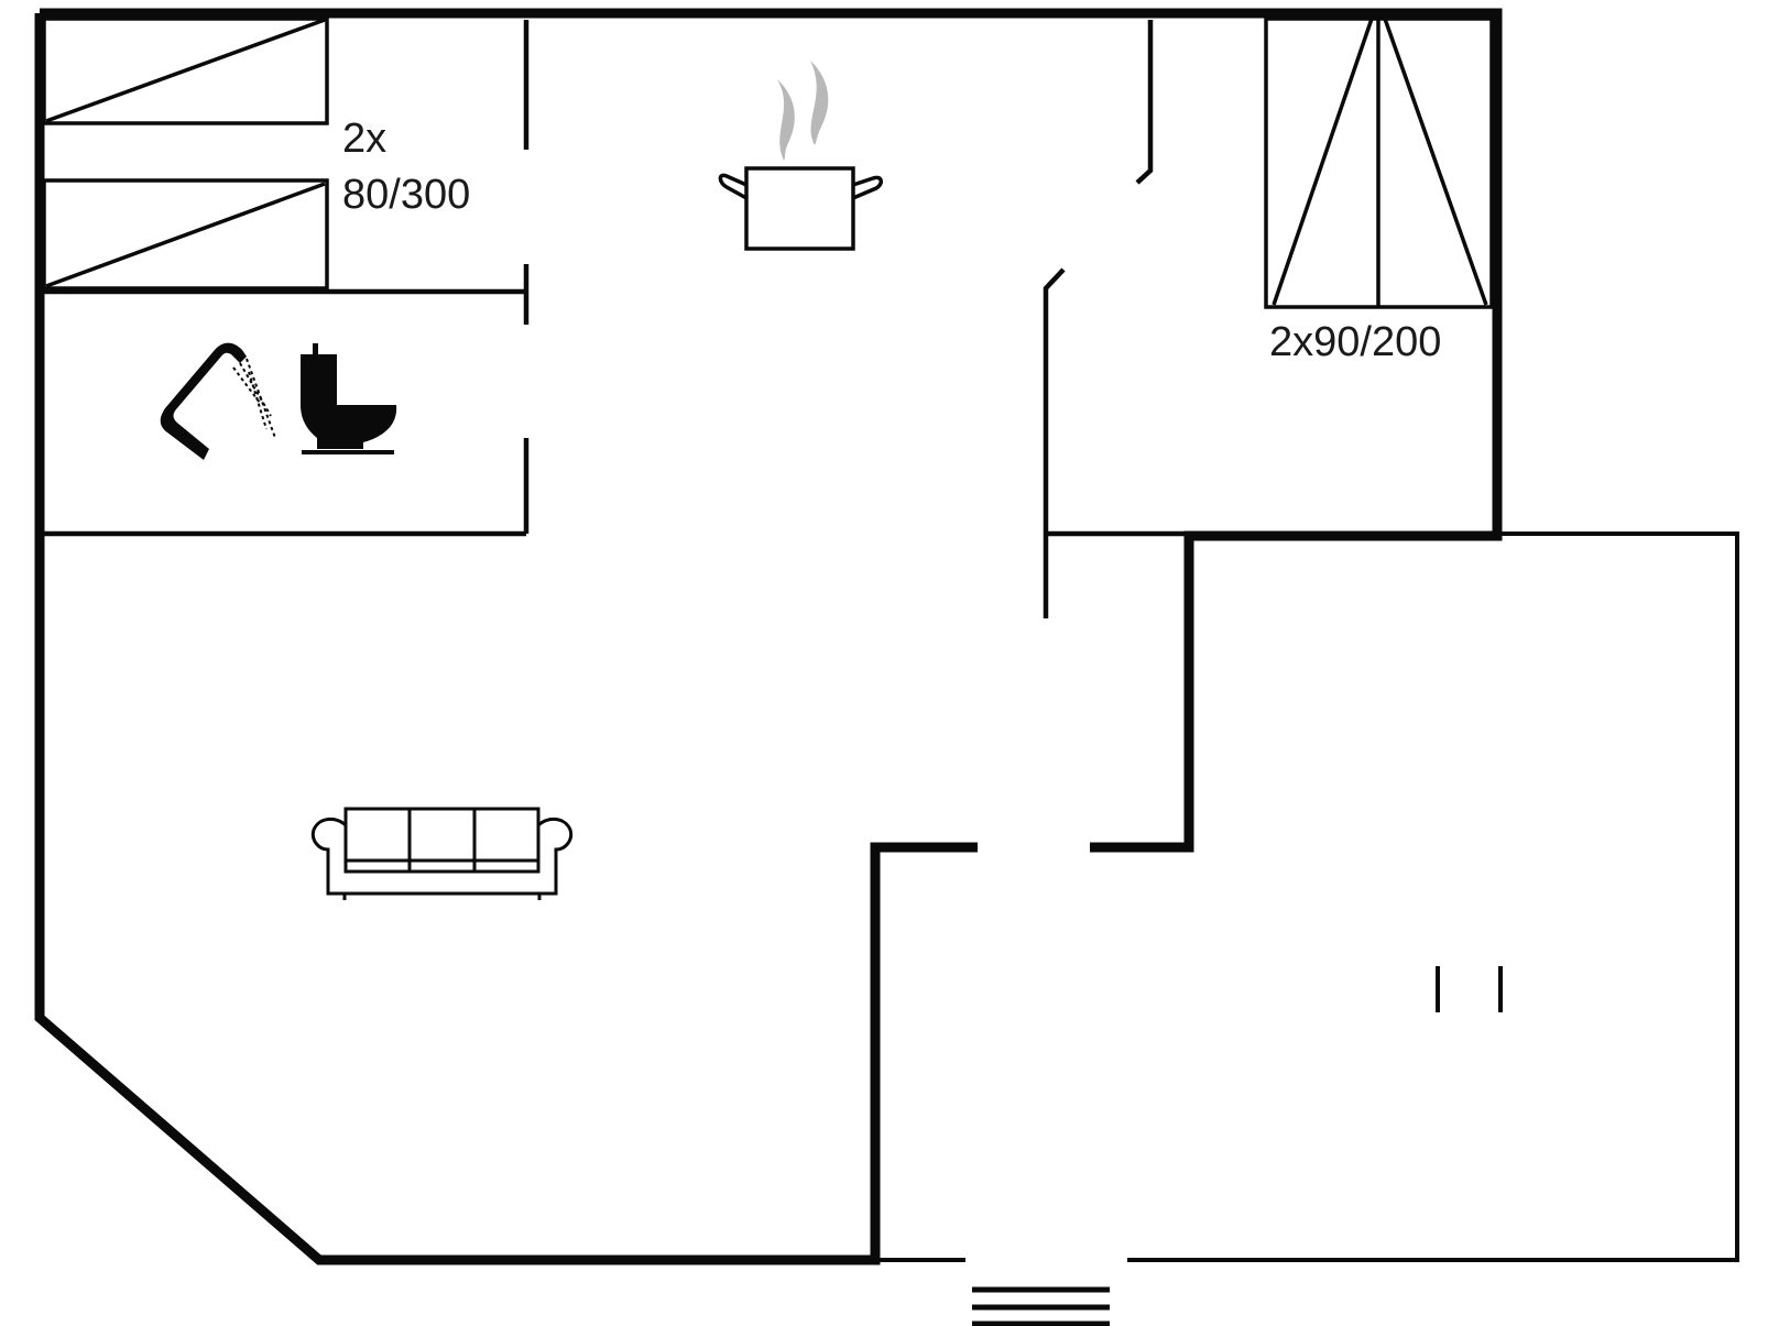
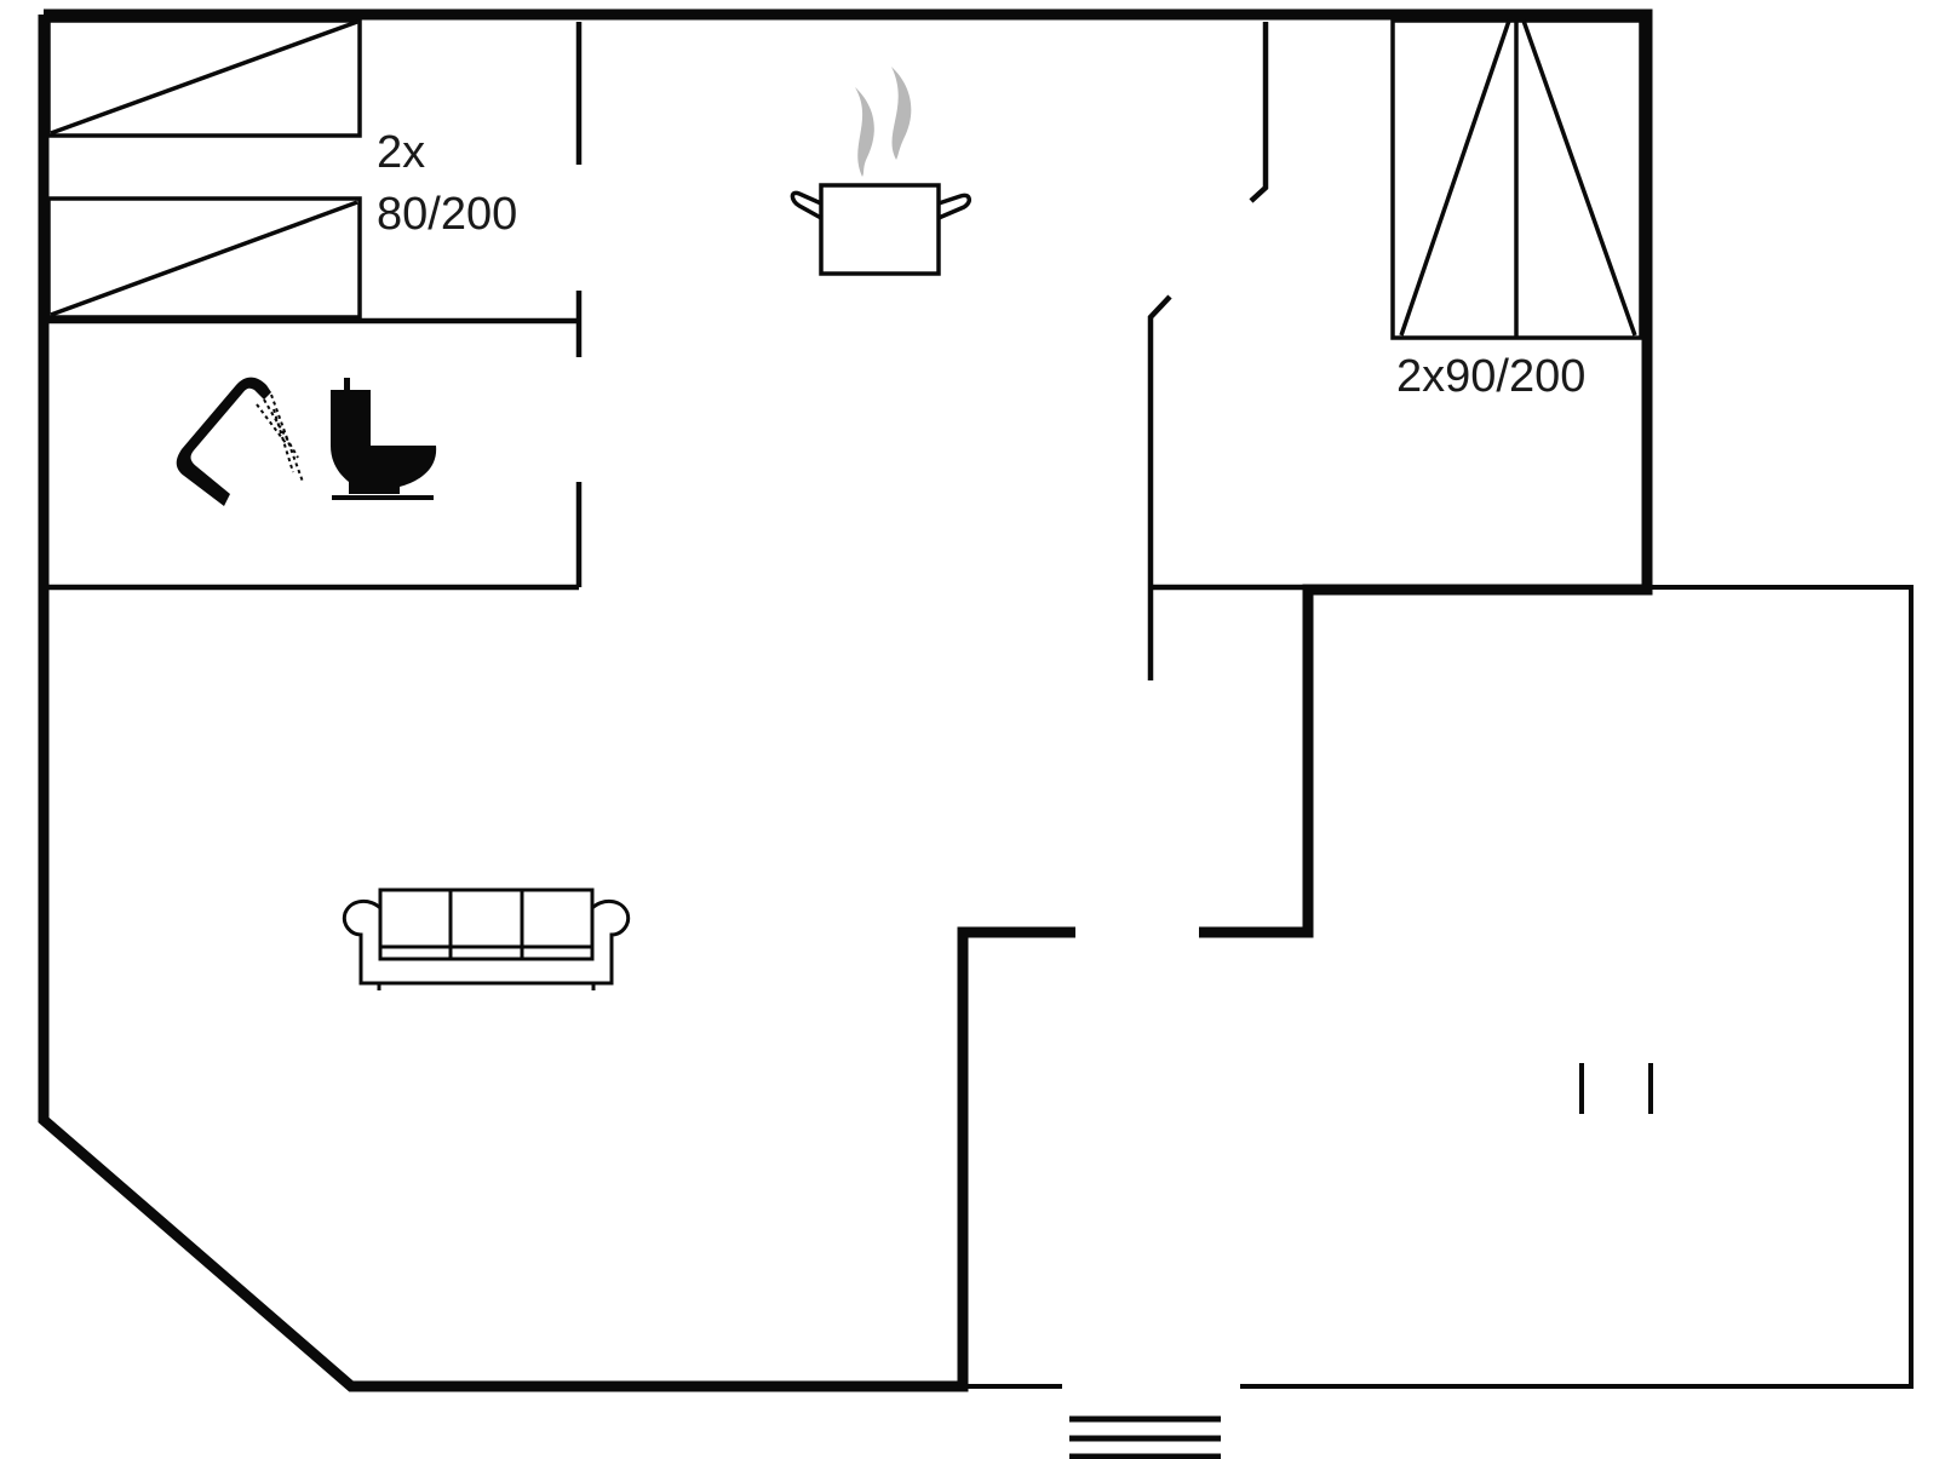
  2x
- 80/300
+ 80/200
  2x90/200
